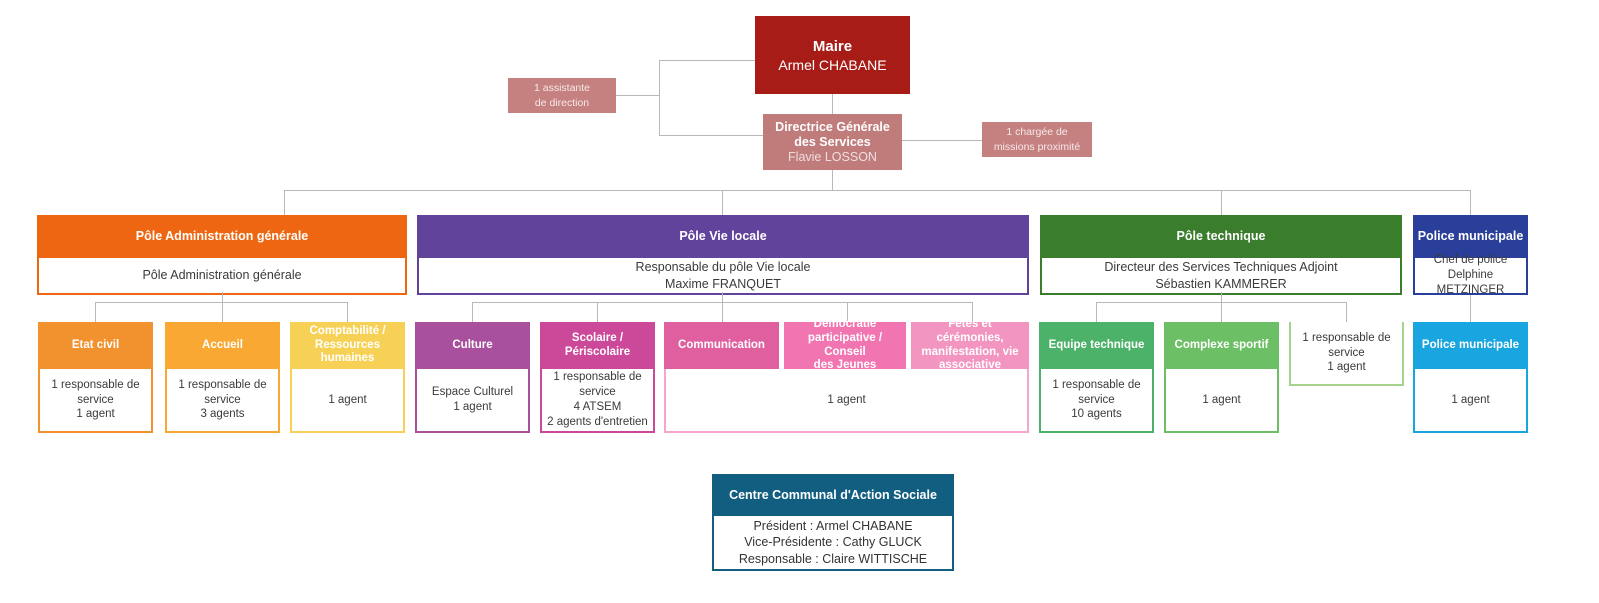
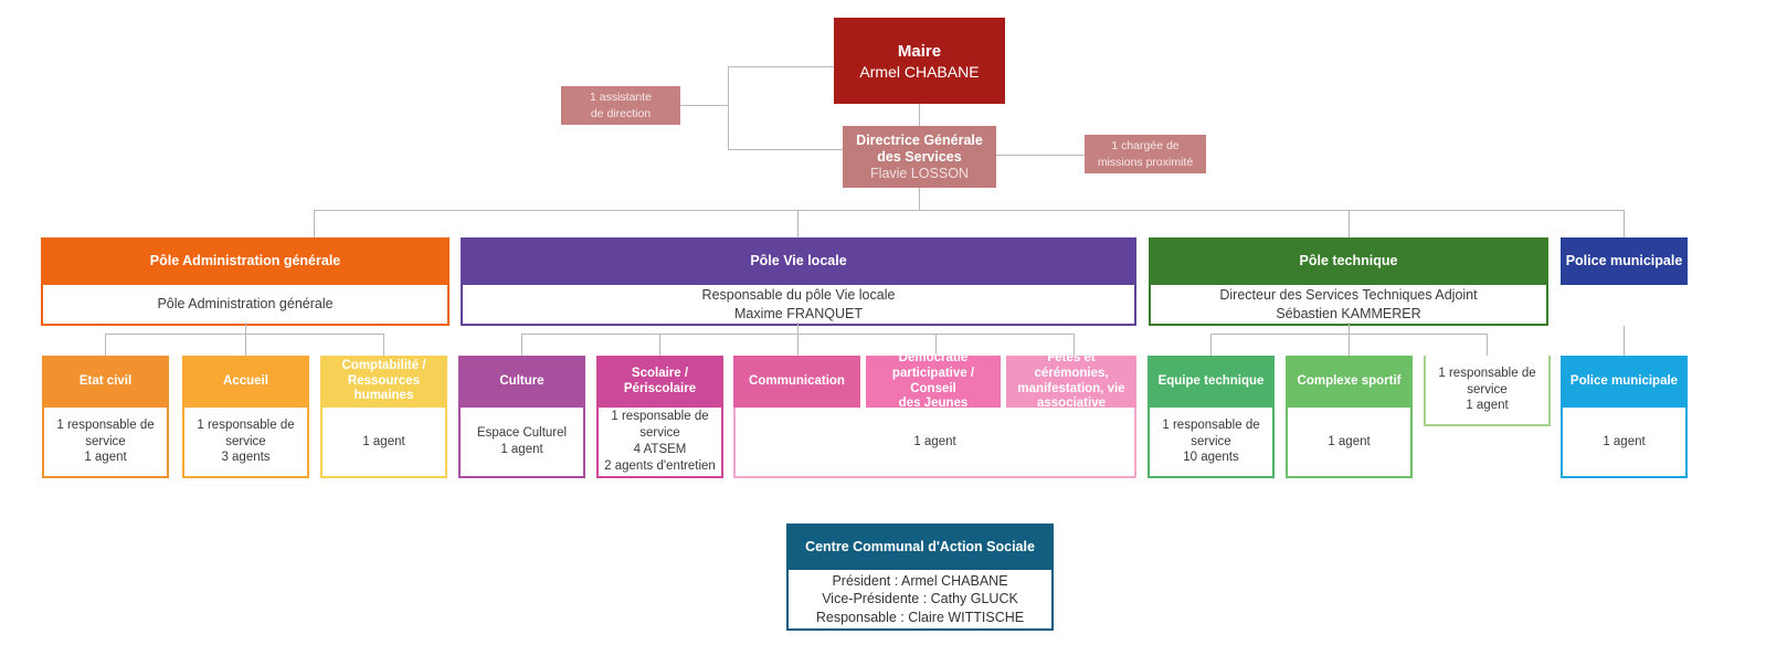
  Maire
  Armel CHABANE
  Directrice Générale
  des Services
  Flavie LOSSON
  1 assistante
  de direction
  1 chargée de
  missions proximité
  Pôle Administration générale
  Pôle Administration générale
  Etat civil
  1 responsable de service
  1 agent
  Accueil
  1 responsable de service
  3 agents
  Comptabilité /
  Ressources humaines
  1 agent
  Pôle Vie locale
  Responsable du pôle Vie locale
  Maxime FRANQUET
  Culture
  Espace Culturel
  1 agent
  Scolaire /
  Périscolaire
  1 responsable de service
  4 ATSEM
  2 agents d'entretien
  Communication
  Démocratie
  participative / Conseil
  des Jeunes
  Fêtes et cérémonies,
  manifestation, vie
  associative
  1 agent
  Pôle technique
  Directeur des Services Techniques Adjoint
  Sébastien KAMMERER
  Equipe technique
  1 responsable de service
  10 agents
  Complexe sportif
  1 agent
  1 responsable de service
  1 agent
  Police municipale
- Chef de police
- Delphine METZINGER
  Police municipale
  1 agent
  Centre Communal d'Action Sociale
  Président : Armel CHABANE
  Vice-Présidente : Cathy GLUCK
  Responsable : Claire WITTISCHE
